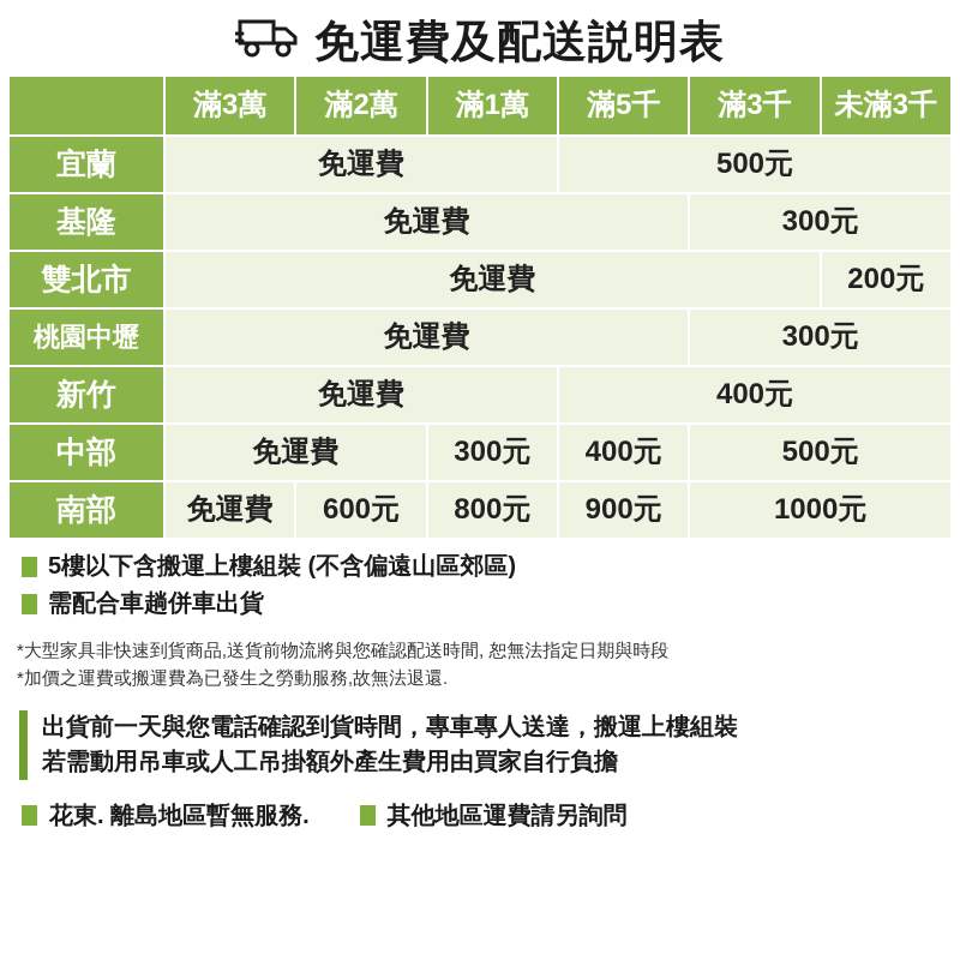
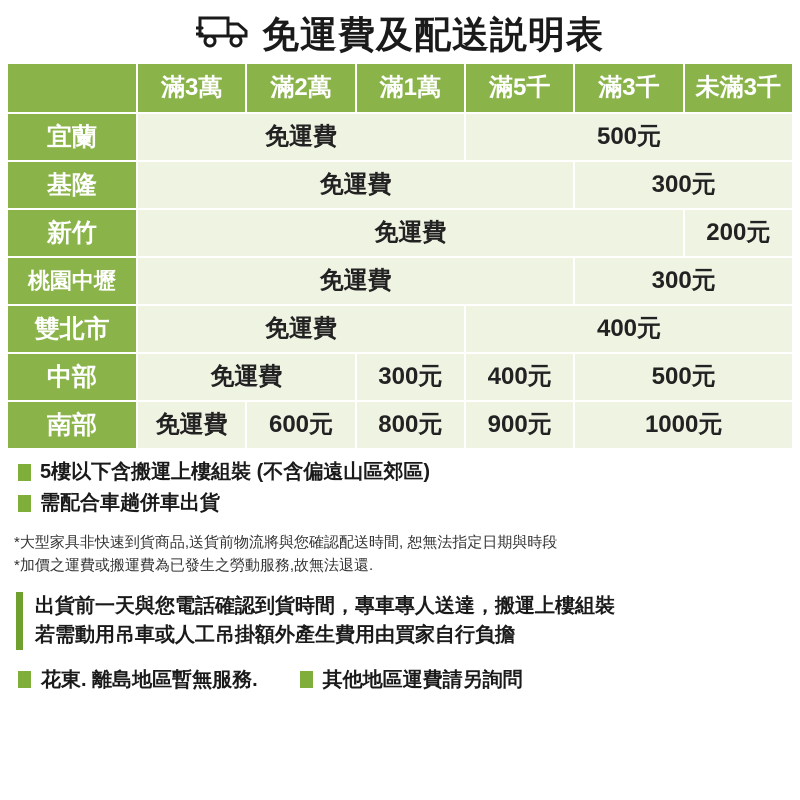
  免運費及配送説明表
  	滿3萬	滿2萬	滿1萬	滿5千	滿3千	未滿3千
  宜蘭	免運費	500元
  基隆	免運費	300元
- 雙北市	免運費	200元
+ 新竹	免運費	200元
  桃園中壢	免運費	300元
- 新竹	免運費	400元
+ 雙北市	免運費	400元
  中部	免運費	300元	400元	500元
  南部	免運費	600元	800元	900元	1000元
  5樓以下含搬運上樓組裝 (不含偏遠山區郊區)
  需配合車趟併車出貨
  *大型家具非快速到貨商品,送貨前物流將與您確認配送時間, 恕無法指定日期與時段
  *加價之運費或搬運費為已發生之勞動服務,故無法退還.
  出貨前一天與您電話確認到貨時間，專車專人送達，搬運上樓組裝
  若需動用吊車或人工吊掛額外產生費用由買家自行負擔
  花東. 離島地區暫無服務.
  其他地區運費請另詢問
